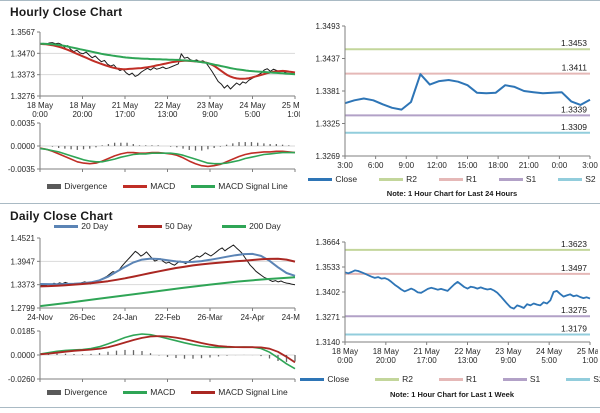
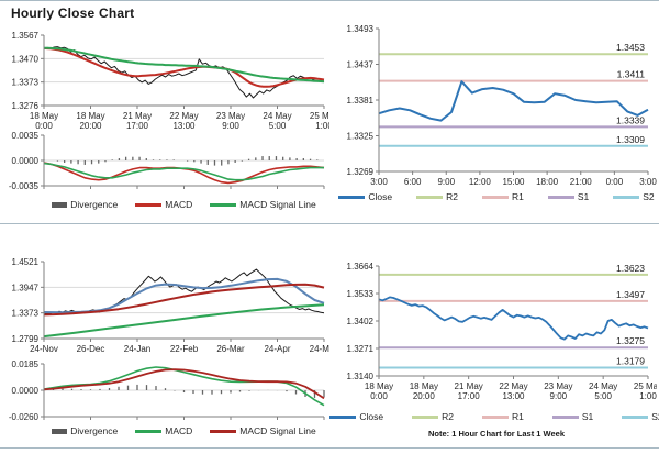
  Hourly Close Chart
  1.3567
  1.3470
  1.3373
  1.3276
  18 May
  0:00
  18 May
  20:00
  21 May
  17:00
  22 May
  13:00
  23 May
  9:00
  24 May
  5:00
  1:0
  0.0035
  0.0000
  -0.0035
  Divergence
  MACD
  MACD Signal Line
  1.3453
  1.3411
  1.3339
  1.3309
  1.3493
  1.3437
  1.3381
  1.3325
  1.3269
  3:00
  6:00
  9:00
  12:00
  15:00
  18:00
  21:00
  0:00
  3:00
  Close
  R2
  R1
  S1
  S2
- Note: 1 Hour Chart for Last 24 Hours
- Daily Close Chart
- 20 Day
- 50 Day
- 200 Day
  1.4521
  1.3947
  1.3373
  1.2799
  24-Nov
  26-Dec
  24-Jan
  22-Feb
  26-Mar
  24-Apr
  0.0185
  0.0000
  -0.0260
  Divergence
  MACD
  MACD Signal Line
  1.3623
  1.3497
  1.3275
  1.3179
  1.3664
  1.3533
  1.3402
  1.3271
  1.3140
  18 May
  0:00
  18 May
  20:00
  21 May
  17:00
  22 May
  13:00
  23 May
  9:00
  24 May
  5:00
  25 Ma
  1:00
  Close
  R2
  R1
  S1
  Note: 1 Hour Chart for Last 1 Week
